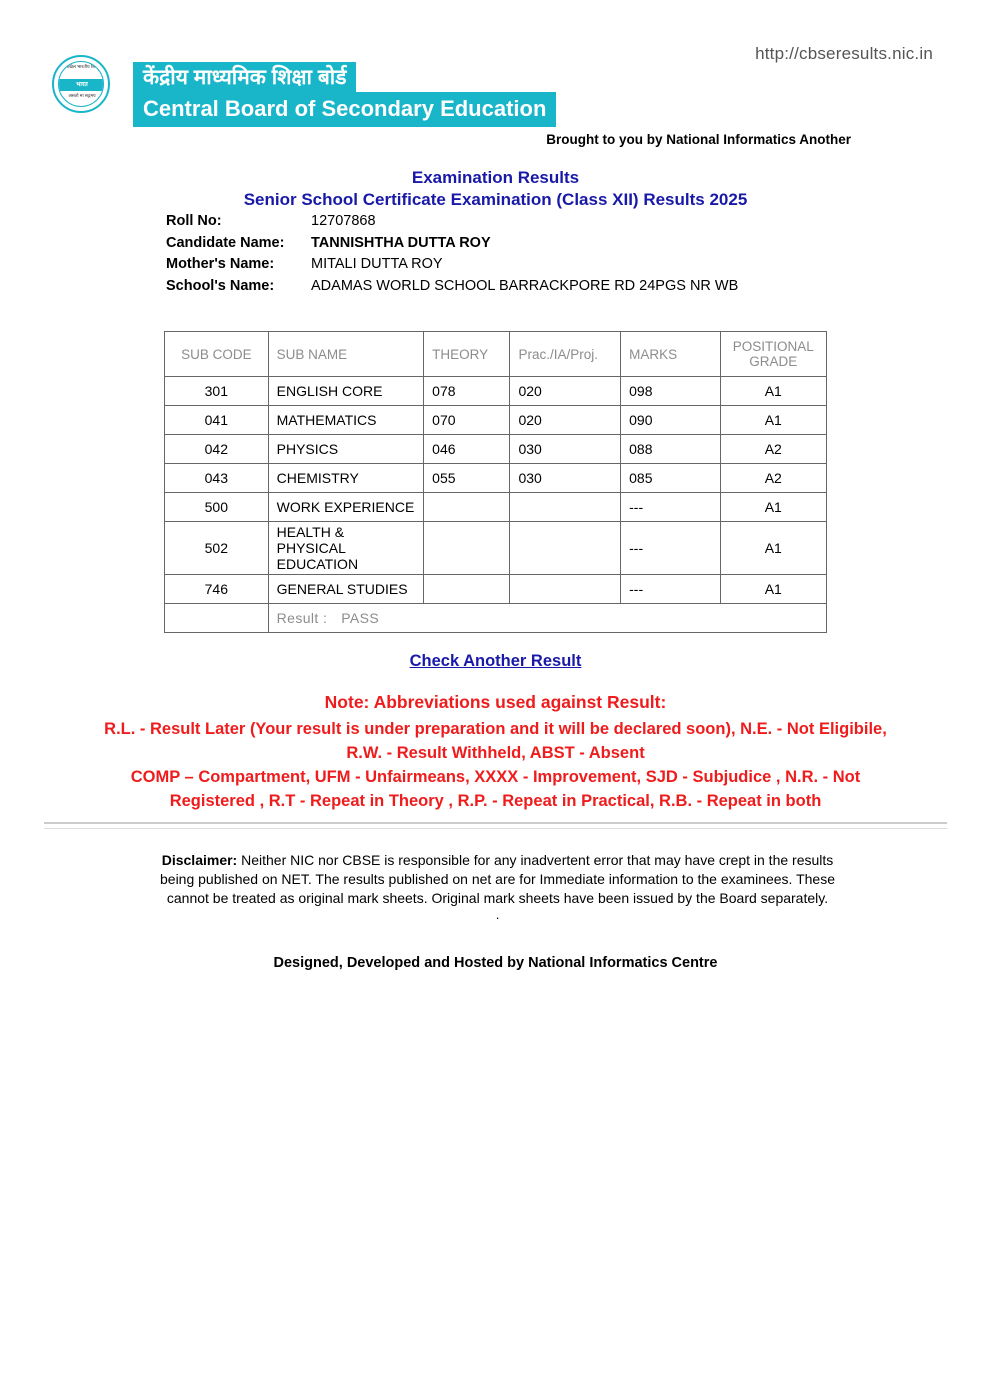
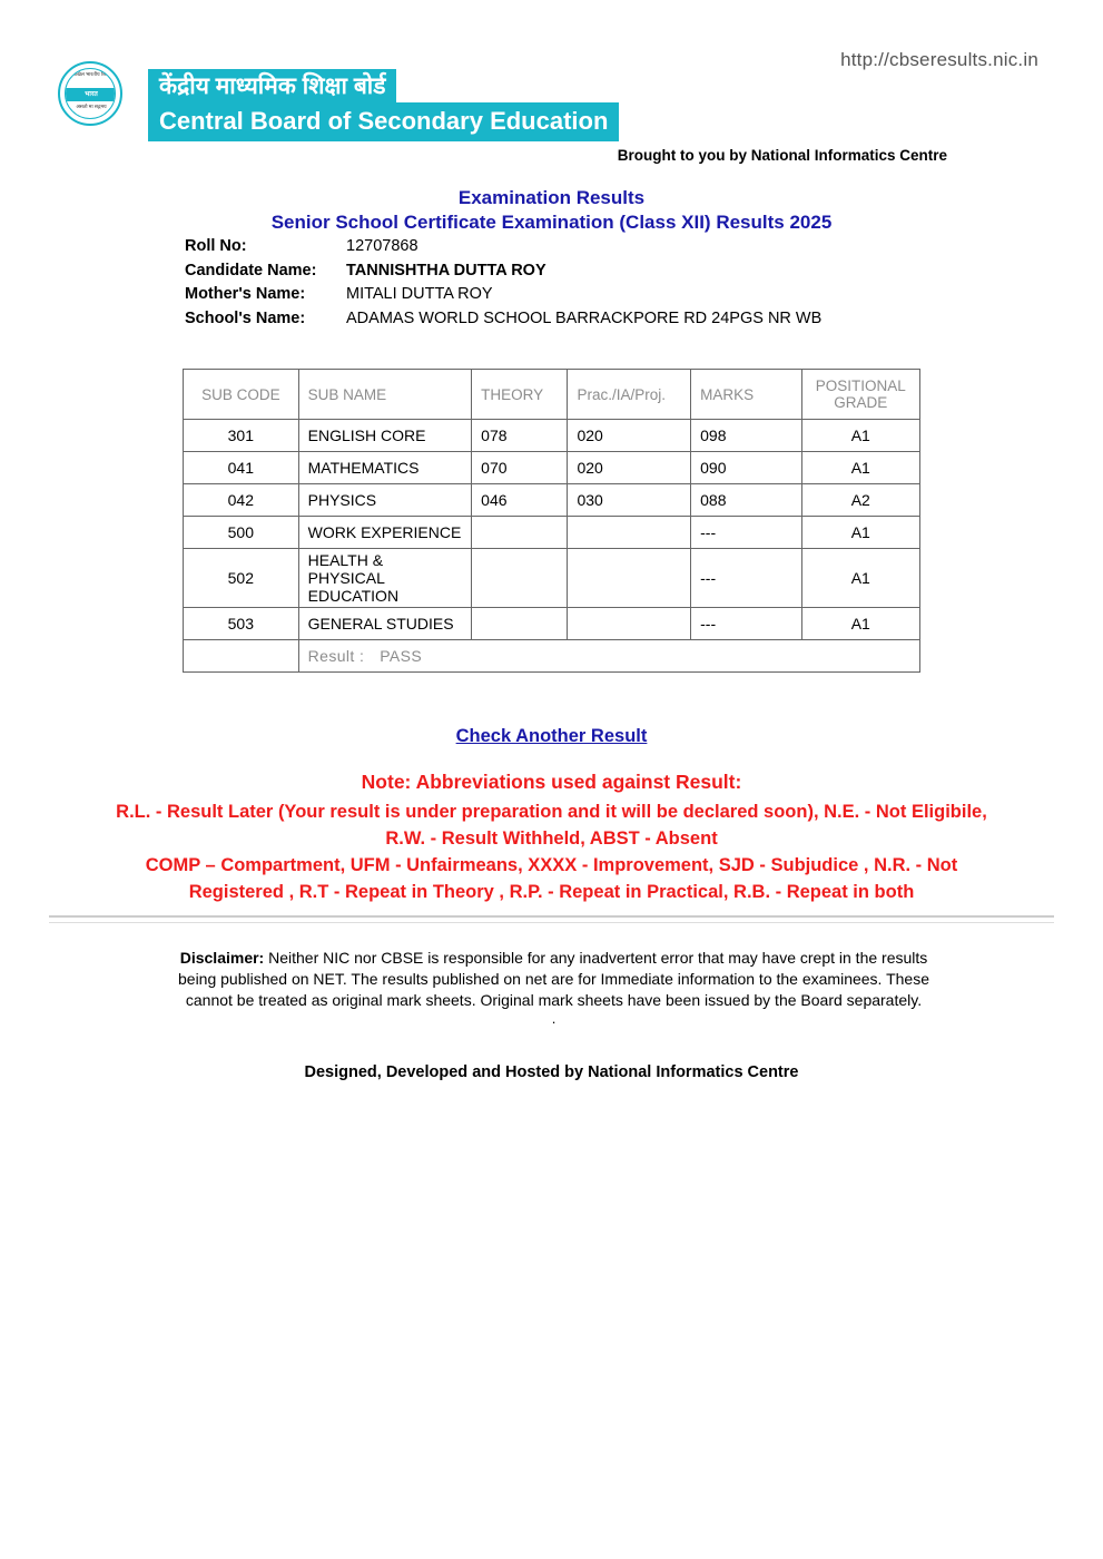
  http://cbseresults.nic.in
  केंद्रीय माध्यमिक शिक्षा बोर्ड
  Central Board of Secondary Education
- Brought to you by National Informatics Another
+ Brought to you by National Informatics Centre
  Examination Results
  Senior School Certificate Examination (Class XII) Results 2025
  Roll No:
  12707868
  Candidate Name:
  TANNISHTHA DUTTA ROY
  Mother's Name:
  MITALI DUTTA ROY
  School's Name:
  ADAMAS WORLD SCHOOL BARRACKPORE RD 24PGS NR WB
  SUB CODE	SUB NAME	THEORY	Prac./IA/Proj.	MARKS	POSITIONAL GRADE
  301	ENGLISH CORE	078	020	098	A1
  041	MATHEMATICS	070	020	090	A1
  042	PHYSICS	046	030	088	A2
- 043	CHEMISTRY	055	030	085	A2
  500	WORK EXPERIENCE			---	A1
  502	HEALTH & PHYSICAL EDUCATION			---	A1
- 746	GENERAL STUDIES			---	A1
+ 503	GENERAL STUDIES			---	A1
  	Result : PASS
  Check Another Result
  Note: Abbreviations used against Result:
  R.L. - Result Later (Your result is under preparation and it will be declared soon), N.E. - Not Eligibile,
  R.W. - Result Withheld, ABST - Absent
  COMP – Compartment, UFM - Unfairmeans, XXXX - Improvement, SJD - Subjudice , N.R. - Not
  Registered , R.T - Repeat in Theory , R.P. - Repeat in Practical, R.B. - Repeat in both
  Disclaimer: Neither NIC nor CBSE is responsible for any inadvertent error that may have crept in the results being published on NET. The results published on net are for Immediate information to the examinees. These cannot be treated as original mark sheets. Original mark sheets have been issued by the Board separately.
  .
  Designed, Developed and Hosted by National Informatics Centre
